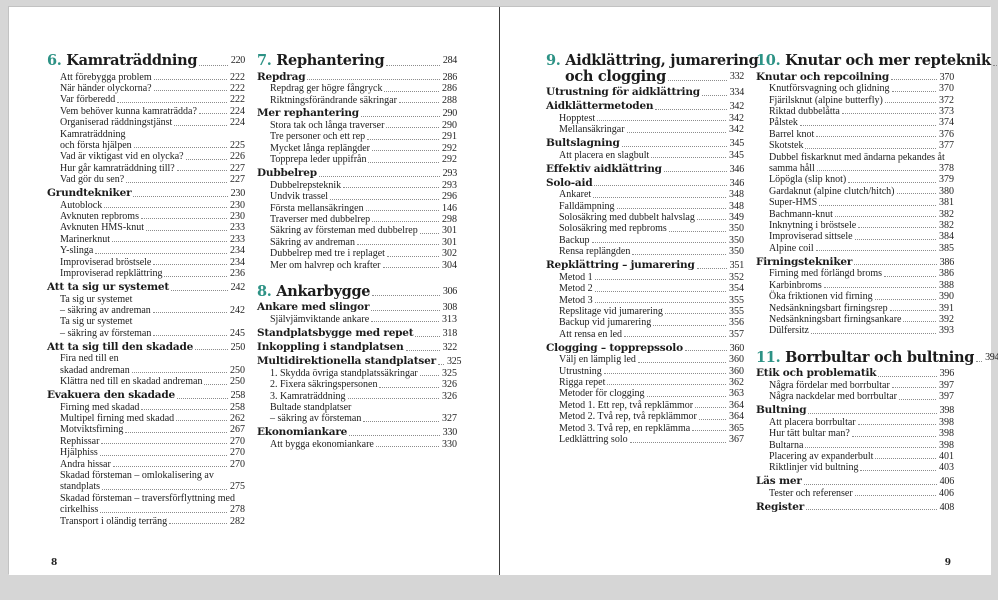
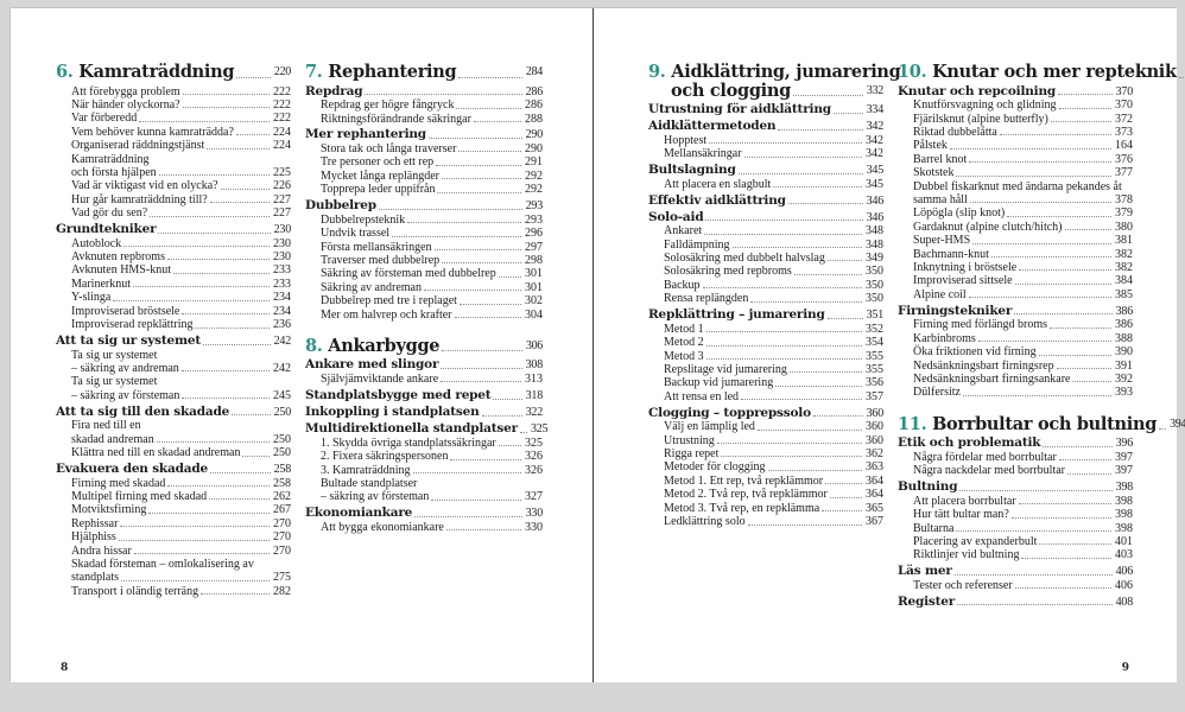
  6. Kamraträddning
  220
  Att förebygga problem
  222
  När händer olyckorna?
  222
  Var förberedd
  222
  Vem behöver kunna kamraträdda?
  224
  Organiserad räddningstjänst
  224
  Kamraträddning
  och första hjälpen
  225
  Vad är viktigast vid en olycka?
  226
  Hur går kamraträddning till?
  227
  Vad gör du sen?
  227
  Grundtekniker
  230
  Autoblock
  230
  Avknuten repbroms
  230
  Avknuten HMS-knut
  233
  Marinerknut
  233
  Y-slinga
  234
  Improviserad bröstsele
  234
  Improviserad repklättring
  236
  Att ta sig ur systemet
  242
  Ta sig ur systemet
  – säkring av andreman
  242
  Ta sig ur systemet
  – säkring av försteman
  245
  Att ta sig till den skadade
  250
  Fira ned till en
  skadad andreman
  250
  Klättra ned till en skadad andreman
  250
  Evakuera den skadade
  258
  Firning med skadad
  258
  Multipel firning med skadad
  262
  Motviktsfirning
  267
  Rephissar
  270
  Hjälphiss
  270
  Andra hissar
  270
  Skadad försteman – omlokalisering av
  standplats
  275
- Skadad försteman – traversförflyttning med
- cirkelhiss
- 278
  Transport i oländig terräng
  282
  7. Rephantering
  284
  Repdrag
  286
  Repdrag ger högre fångryck
  286
  Riktningsförändrande säkringar
  288
  Mer rephantering
  290
  Stora tak och långa traverser
  290
  Tre personer och ett rep
  291
  Mycket långa replängder
  292
  Topprepa leder uppifrån
  292
  Dubbelrep
  293
  Dubbelrepsteknik
  293
  Undvik trassel
  296
  Första mellansäkringen
- 146
+ 297
  Traverser med dubbelrep
  298
  Säkring av försteman med dubbelrep
  301
  Säkring av andreman
  301
  Dubbelrep med tre i replaget
  302
  Mer om halvrep och krafter
  304
  8. Ankarbygge
  306
  Ankare med slingor
  308
  Självjämviktande ankare
  313
  Standplatsbygge med repet
  318
  Inkoppling i standplatsen
  322
  Multidirektionella standplatser
  325
  1. Skydda övriga standplatssäkringar
  325
  2. Fixera säkringspersonen
  326
  3. Kamraträddning
  326
  Bultade standplatser
  – säkring av försteman
  327
  Ekonomiankare
  330
  Att bygga ekonomiankare
  330
  8
  9. Aidklättring, jumarering
  och clogging
  332
  Utrustning för aidklättring
  334
  Aidklättermetoden
  342
  Hopptest
  342
  Mellansäkringar
  342
  Bultslagning
  345
  Att placera en slagbult
  345
  Effektiv aidklättring
  346
  Solo-aid
  346
  Ankaret
  348
  Falldämpning
  348
  Solosäkring med dubbelt halvslag
  349
  Solosäkring med repbroms
  350
  Backup
  350
  Rensa replängden
  350
  Repklättring – jumarering
  351
  Metod 1
  352
  Metod 2
  354
  Metod 3
  355
  Repslitage vid jumarering
  355
  Backup vid jumarering
  356
  Att rensa en led
  357
  Clogging – topprepssolo
  360
  Välj en lämplig led
  360
  Utrustning
  360
  Rigga repet
  362
  Metoder för clogging
  363
  Metod 1. Ett rep, två repklämmor
  364
  Metod 2. Två rep, två repklämmor
  364
  Metod 3. Två rep, en repklämma
  365
  Ledklättring solo
  367
  10. Knutar och mer repteknik
  Knutar och repcoilning
  370
  Knutförsvagning och glidning
  370
  Fjärilsknut (alpine butterfly)
  372
  Riktad dubbelåtta
  373
  Pålstek
- 374
+ 164
  Barrel knot
  376
  Skotstek
  377
  Dubbel fiskarknut med ändarna pekandes åt
  samma håll
  378
  Löpögla (slip knot)
  379
  Gardaknut (alpine clutch/hitch)
  380
  Super-HMS
  381
  Bachmann-knut
  382
  Inknytning i bröstsele
  382
  Improviserad sittsele
  384
  Alpine coil
  385
  Firningstekniker
  386
  Firning med förlängd broms
  386
  Karbinbroms
  388
  Öka friktionen vid firning
  390
  Nedsänkningsbart firningsrep
  391
  Nedsänkningsbart firningsankare
  392
  Dülfersitz
  393
  11. Borrbultar och bultning
  394
  Etik och problematik
  396
  Några fördelar med borrbultar
  397
  Några nackdelar med borrbultar
  397
  Bultning
  398
  Att placera borrbultar
  398
  Hur tätt bultar man?
  398
  Bultarna
  398
  Placering av expanderbult
  401
  Riktlinjer vid bultning
  403
  Läs mer
  406
  Tester och referenser
  406
  Register
  408
  9
